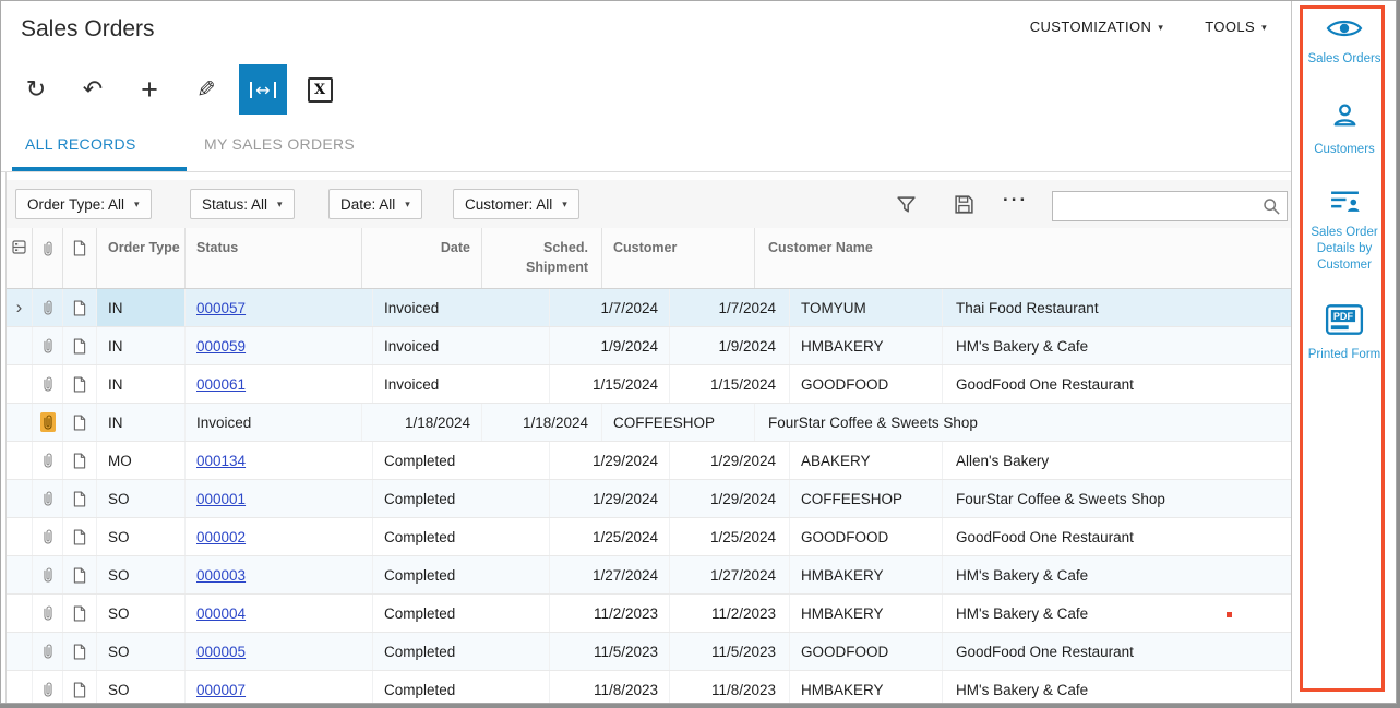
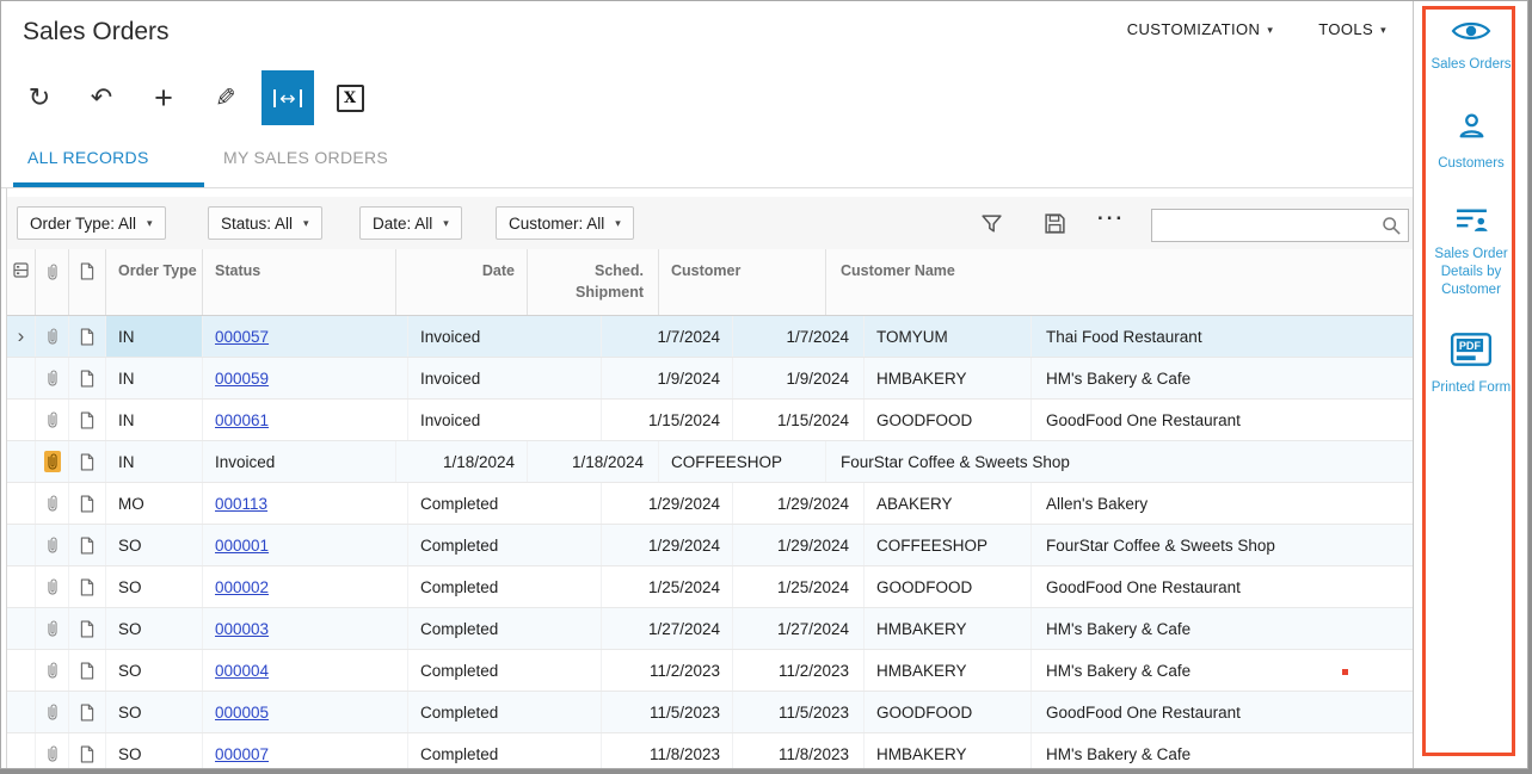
  Sales Orders
  CUSTOMIZATION ▾
  TOOLS ▾
  ↻
  ↶
  +
  ↔
  X
  ALL RECORDS
  MY SALES ORDERS
  Order Type: All
  ▾
  Status: All
  ▾
  Date: All
  ▾
  Customer: All
  ▾
  ...
  Order Type
  Status
  Date
  Sched. Shipment
  Customer
  Customer Name
  ›
  IN
  000057
  Invoiced
  1/7/2024
  1/7/2024
  TOMYUM
  Thai Food Restaurant
  IN
  000059
  Invoiced
  1/9/2024
  1/9/2024
  HMBAKERY
  HM's Bakery & Cafe
  IN
  000061
  Invoiced
  1/15/2024
  1/15/2024
  GOODFOOD
  GoodFood One Restaurant
  IN
  Invoiced
  1/18/2024
  1/18/2024
  COFFEESHOP
  FourStar Coffee & Sweets Shop
  MO
- 000134
+ 000113
  Completed
  1/29/2024
  1/29/2024
  ABAKERY
  Allen's Bakery
  SO
  000001
  Completed
  1/29/2024
  1/29/2024
  COFFEESHOP
  FourStar Coffee & Sweets Shop
  SO
  000002
  Completed
  1/25/2024
  1/25/2024
  GOODFOOD
  GoodFood One Restaurant
  SO
  000003
  Completed
  1/27/2024
  1/27/2024
  HMBAKERY
  HM's Bakery & Cafe
  SO
  000004
  Completed
  11/2/2023
  11/2/2023
  HMBAKERY
  HM's Bakery & Cafe
  SO
  000005
  Completed
  11/5/2023
  11/5/2023
  GOODFOOD
  GoodFood One Restaurant
  SO
  000007
  Completed
  11/8/2023
  11/8/2023
  HMBAKERY
  HM's Bakery & Cafe
  Sales Orders
  Customers
  Sales Order Details by Customer
  PDF
  Printed Form
